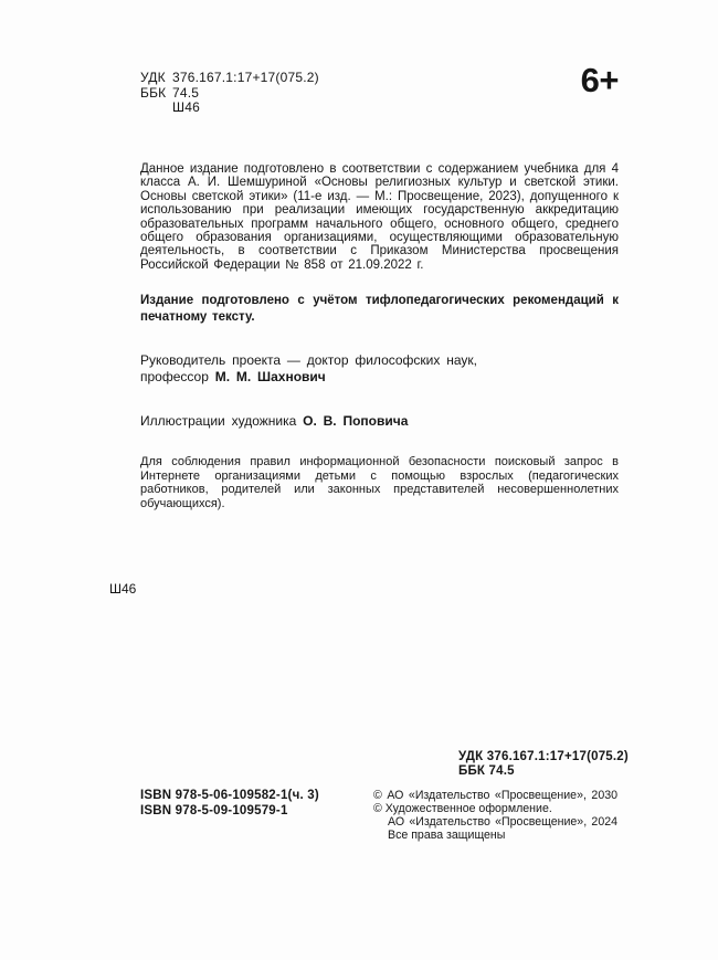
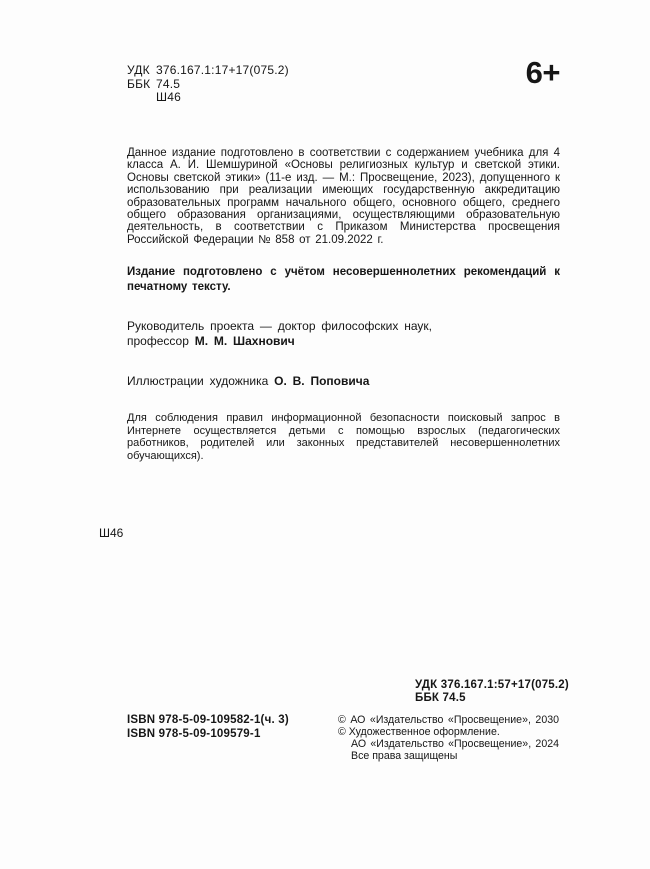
  УДК
  376.167.1:17+17(075.2)
  ББК
  74.5
  Ш46
  6+
  Данное издание подготовлено в соответствии с содержанием учебника для 4 класса А. И. Шемшуриной «Основы религиозных культур и светской этики. Основы светской этики» (11-е изд. — М.: Просвещение, 2023), допущенного к использованию при реализации имеющих государственную аккредитацию образовательных программ начального общего, основного общего, среднего общего образования организациями, осуществляющими образовательную дея­тельность, в соответствии с Приказом Министерства просвещения Россий­ской Федерации № 858 от 21.09.2022 г.
- Издание подготовлено с учётом тифлопедагогических рекоменда­ций к печатному тексту.
+ Издание подготовлено с учётом несовершеннолетних рекоменда­ций к печатному тексту.
  Руководитель проекта — доктор философских наук,
  профессор М. М. Шахнович
  Иллюстрации художника О. В. Поповича
- Для соблюдения правил информационной безопасности поисковый запрос в Интер­нете организациями детьми с помощью взрослых (педагогических работников, родителей или законных представителей несовершеннолетних обучающихся).
+ Для соблюдения правил информационной безопасности поисковый запрос в Интер­нете осуществляется детьми с помощью взрослых (педагогических работников, родителей или законных представителей несовершеннолетних обучающихся).
  Ш46
- УДК 376.167.1:17+17(075.2)
+ УДК 376.167.1:57+17(075.2)
  ББК 74.5
- ISBN 978-5-06-109582-1(ч. 3)
+ ISBN 978-5-09-109582-1(ч. 3)
  ISBN 978-5-09-109579-1
  © АО «Издательство «Просвещение», 2030
  © Художественное оформление.
  АО «Издательство «Просвещение», 2024
  Все права защищены
